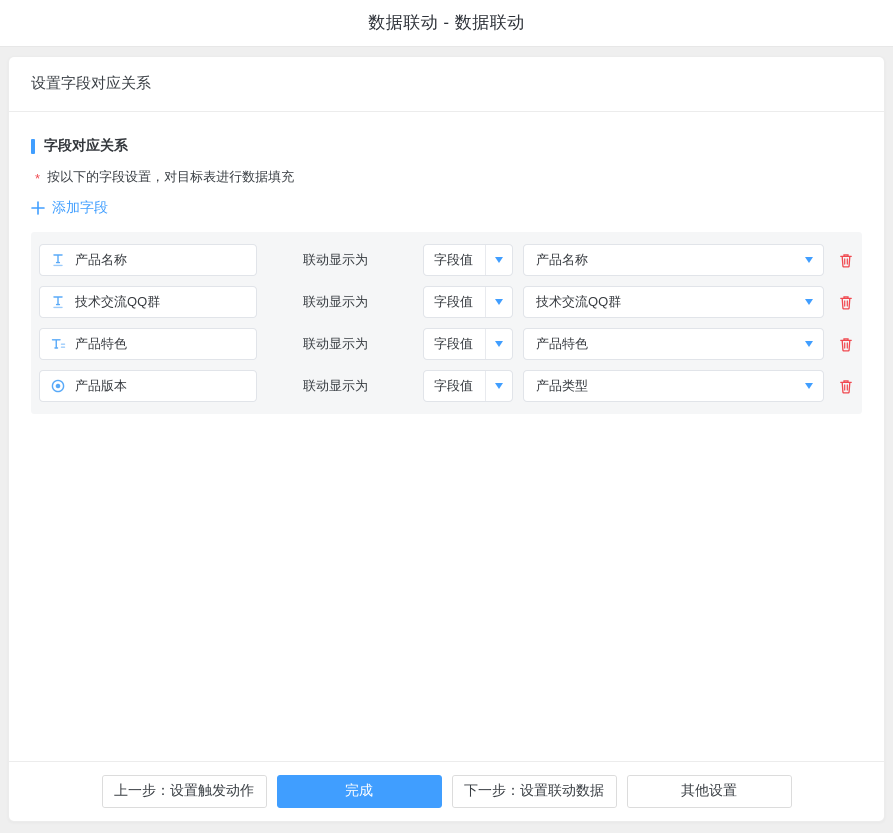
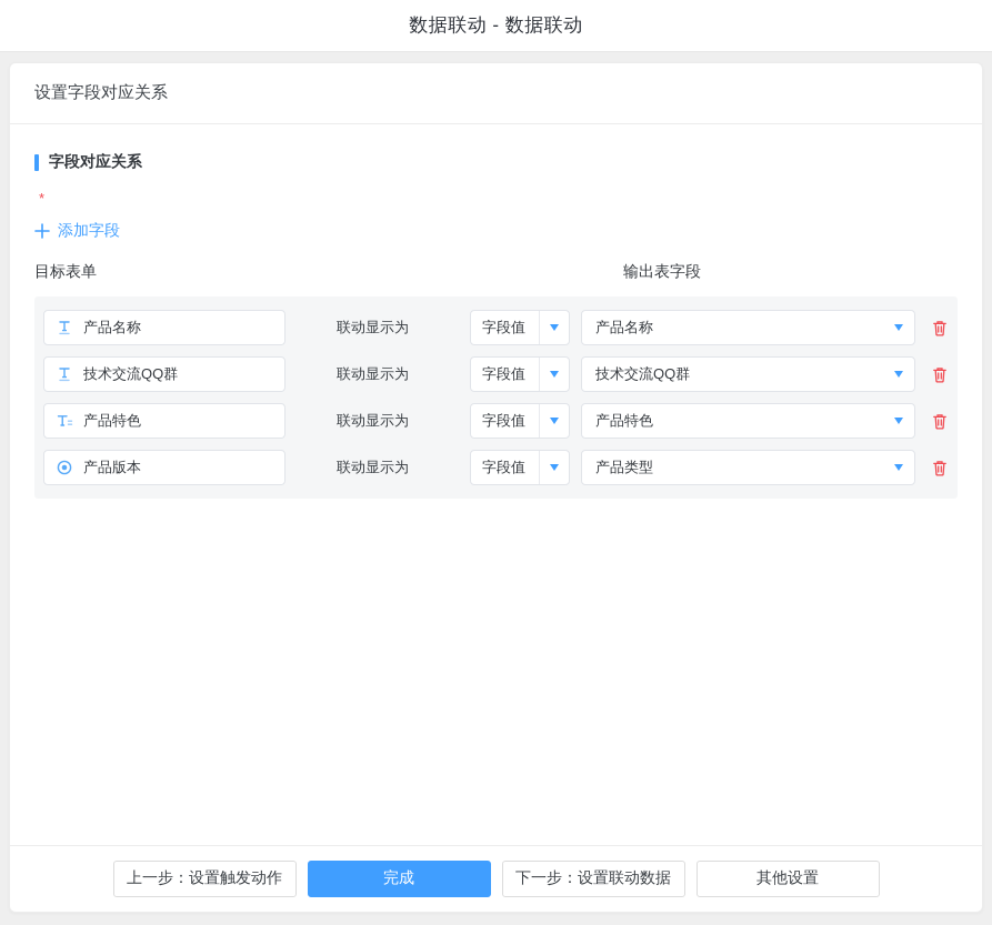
  数据联动 - 数据联动
  设置字段对应关系
  字段对应关系
  *
- 按以下的字段设置，对目标表进行数据填充
  添加字段
+ 目标表单
+ 输出表字段
  产品名称
  联动显示为
  字段值
  产品名称
  技术交流QQ群
  联动显示为
  字段值
  技术交流QQ群
  产品特色
  联动显示为
  字段值
  产品特色
  产品版本
  联动显示为
  字段值
  产品类型
  上一步：设置触发动作
  完成
  下一步：设置联动数据
  其他设置
